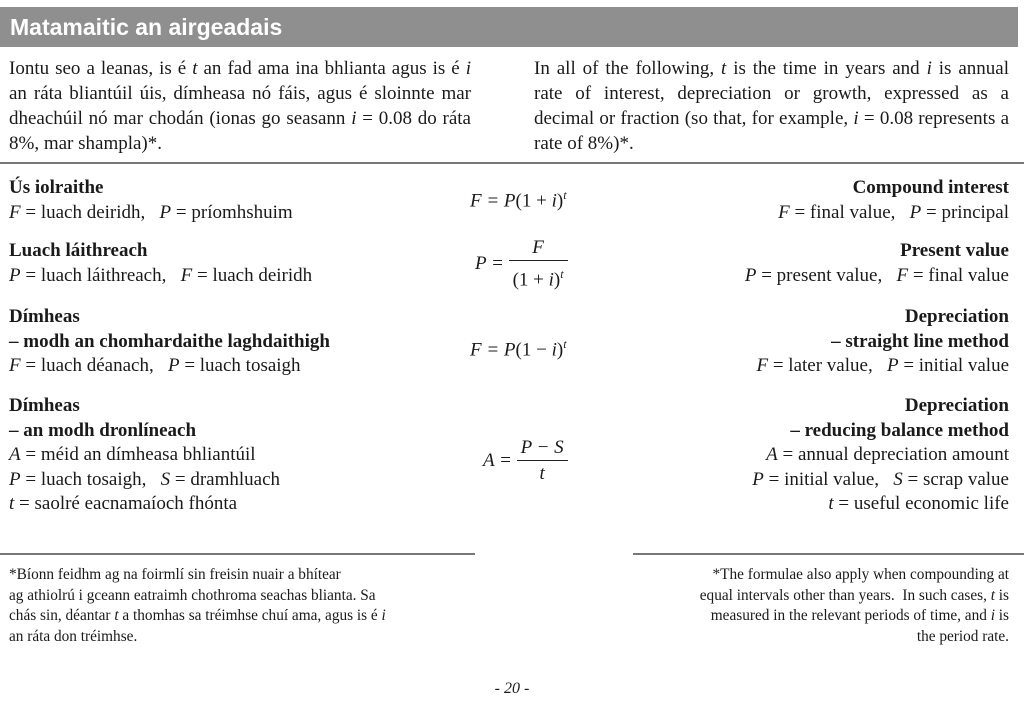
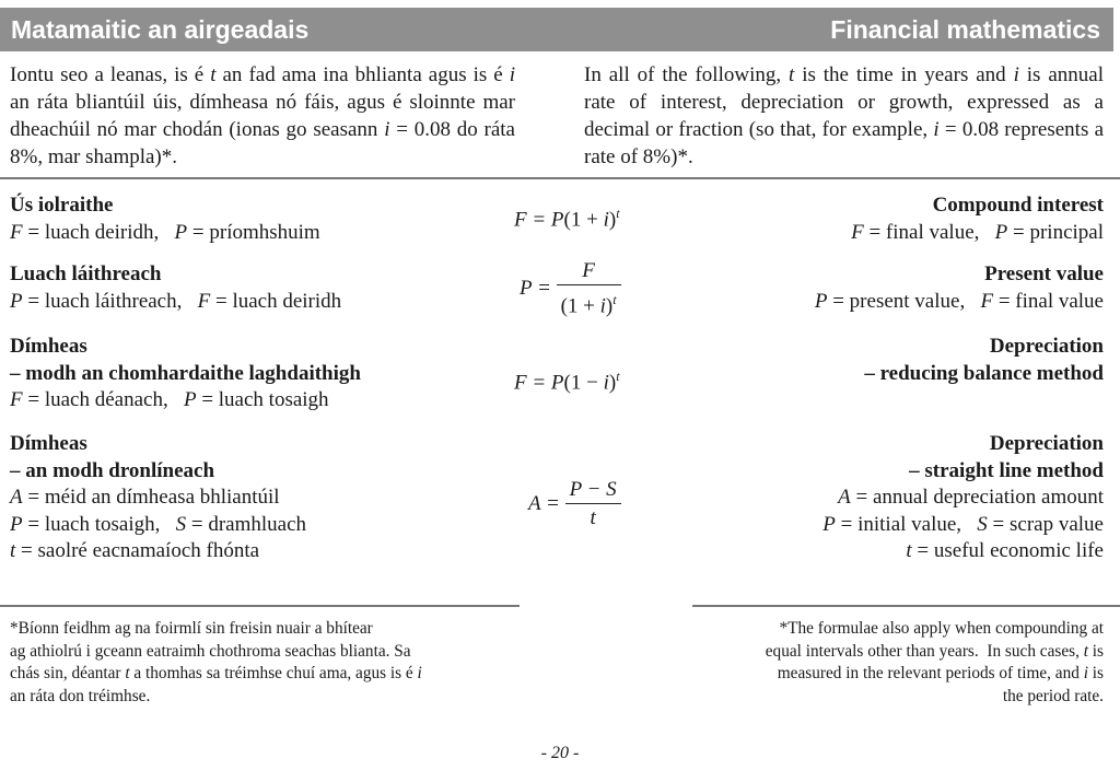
  Matamaitic an airgeadais
+ Financial mathematics
  Iontu seo a leanas, is é t an fad ama ina bhlianta agus is é i an ráta bliantúil úis, dímheasa nó fáis, agus é sloinnte mar dheachúil nó mar chodán (ionas go seasann i = 0.08 do ráta 8%, mar shampla)*.
  In all of the following, t is the time in years and i is annual rate of interest, depreciation or growth, expressed as a decimal or fraction (so that, for example, i = 0.08 represents a rate of 8%)*.
  Ús iolraithe
  F = luach deiridh, P = príomhshuim
  F = P(1 + i)t
  Compound interest
  F = final value, P = principal
  Luach láithreach
  P = luach láithreach, F = luach deiridh
  P =
  F
  (1 + i)t
  Present value
  P = present value, F = final value
  Dímheas
  – modh an chomhardaithe laghdaithigh
  F = luach déanach, P = luach tosaigh
  F = P(1 − i)t
  Depreciation
- – straight line method
+ – reducing balance method
- F = later value, P = initial value
  Dímheas
  – an modh dronlíneach
  A = méid an dímheasa bhliantúil
  P = luach tosaigh, S = dramhluach
  t = saolré eacnamaíoch fhónta
  A =
  P − S
  t
  Depreciation
- – reducing balance method
+ – straight line method
  A = annual depreciation amount
  P = initial value, S = scrap value
  t = useful economic life
  *Bíonn feidhm ag na foirmlí sin freisin nuair a bhítear
  ag athiolrú i gceann eatraimh chothroma seachas blianta. Sa
  chás sin, déantar t a thomhas sa tréimhse chuí ama, agus is é i
  an ráta don tréimhse.
  *The formulae also apply when compounding at
  equal intervals other than years. In such cases, t is
  measured in the relevant periods of time, and i is
  the period rate.
  - 20 -
